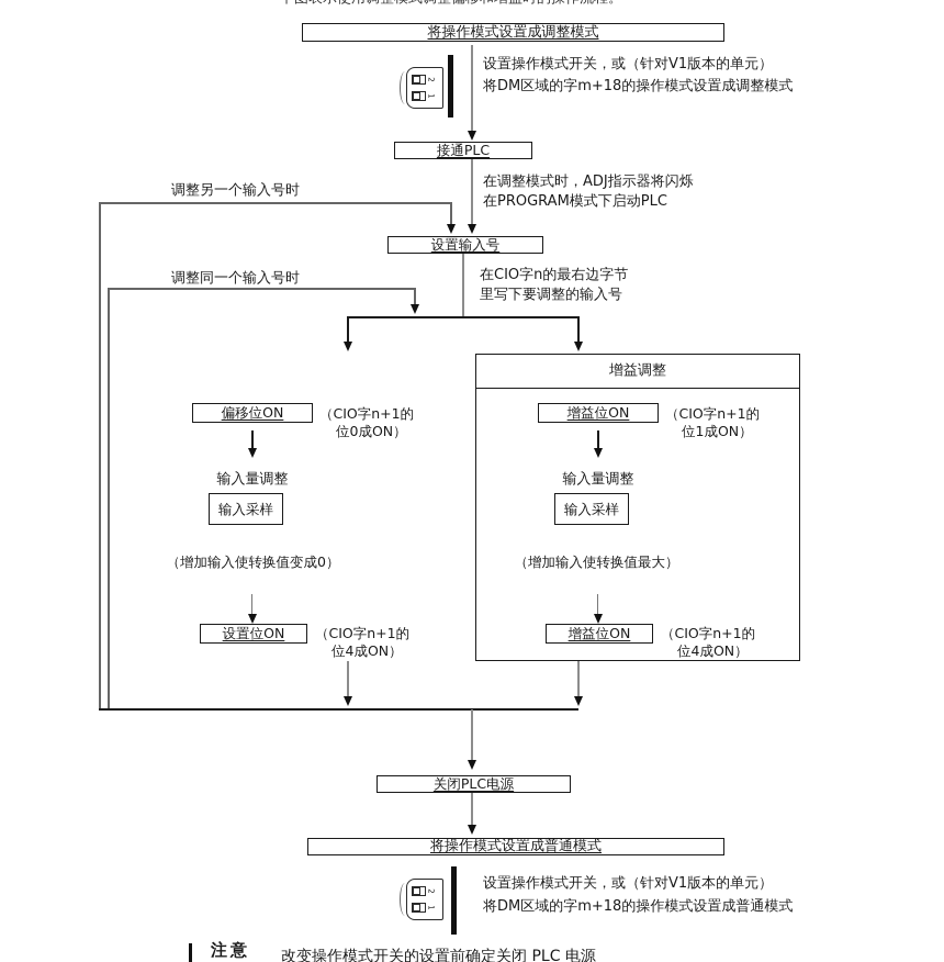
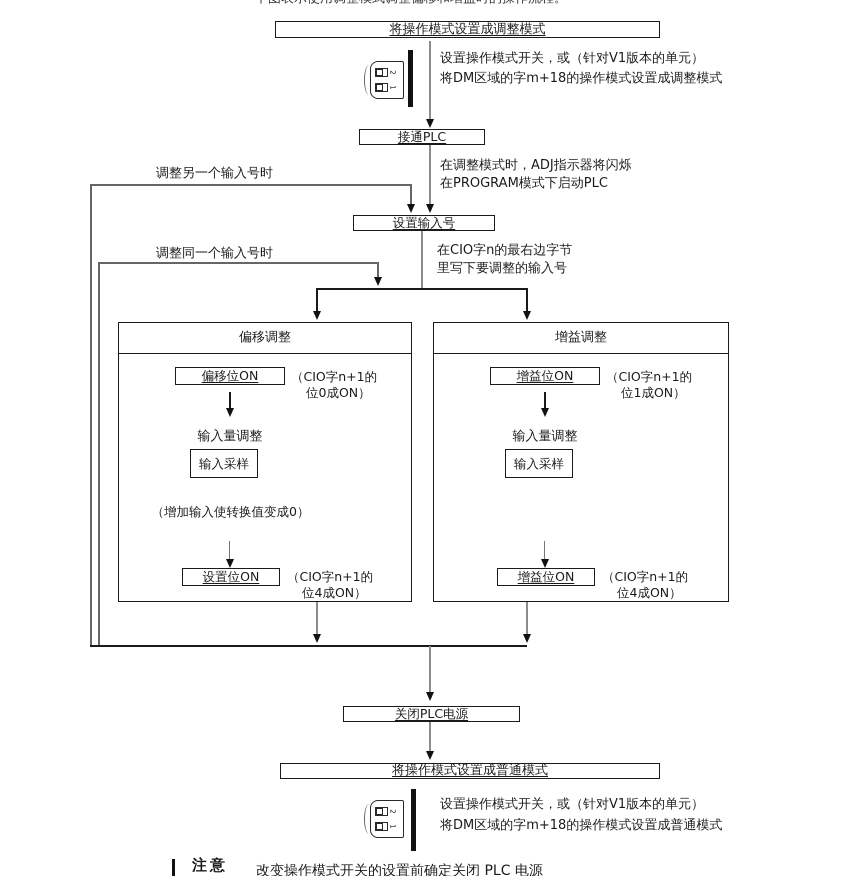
  将操作模式设置成调整模式
  设置操作模式开关，或（针对V1版本的单元）
  将DM区域的字m+18的操作模式设置成调整模式
  接通PLC
  在调整模式时，ADJ指示器将闪烁
  在PROGRAM模式下启动PLC
  调整另一个输入号时
  设置输入号
  在CIO字n的最右边字节
  里写下要调整的输入号
  调整同一个输入号时
+ 偏移调整
  偏移位ON
  （CIO字n+1的
  位0成ON）
  输入量调整
  输入采样
  （增加输入使转换值变成0）
  设置位ON
  （CIO字n+1的
  位4成ON）
  增益调整
  增益位ON
  （CIO字n+1的
  位1成ON）
  输入量调整
  输入采样
- （增加输入使转换值最大）
  增益位ON
  （CIO字n+1的
  位4成ON）
  关闭PLC电源
  将操作模式设置成普通模式
  设置操作模式开关，或（针对V1版本的单元）
  将DM区域的字m+18的操作模式设置成普通模式
  注意
  改变操作模式开关的设置前确定关闭 PLC 电源
